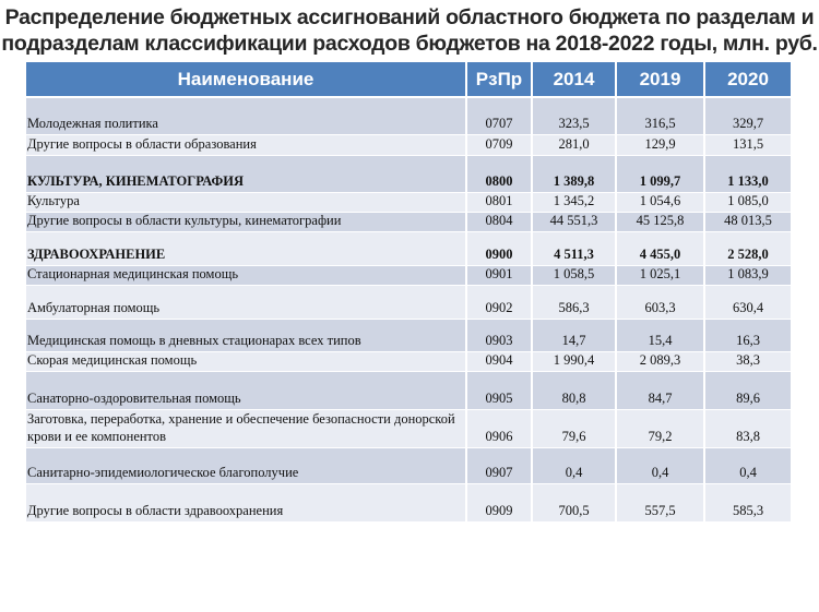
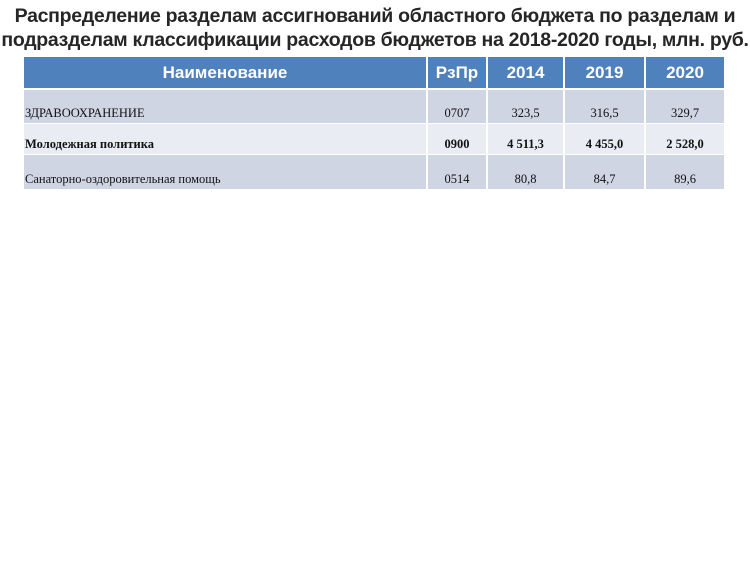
- Распределение бюджетных ассигнований областного бюджета по разделам и
+ Распределение разделам ассигнований областного бюджета по разделам и
- подразделам классификации расходов бюджетов на 2018-2022 годы, млн. руб.
+ подразделам классификации расходов бюджетов на 2018-2020 годы, млн. руб.
  Наименование	РзПр	2014	2019	2020
- Молодежная политика	0707	323,5	316,5	329,7
+ ЗДРАВООХРАНЕНИЕ	0707	323,5	316,5	329,7
- Другие вопросы в области образования	0709	281,0	129,9	131,5
- КУЛЬТУРА, КИНЕМАТОГРАФИЯ	0800	1 389,8	1 099,7	1 133,0
- Культура	0801	1 345,2	1 054,6	1 085,0
- Другие вопросы в области культуры, кинематографии	0804	44 551,3	45 125,8	48 013,5
- ЗДРАВООХРАНЕНИЕ	0900	4 511,3	4 455,0	2 528,0
+ Молодежная политика	0900	4 511,3	4 455,0	2 528,0
- Стационарная медицинская помощь	0901	1 058,5	1 025,1	1 083,9
- Амбулаторная помощь	0902	586,3	603,3	630,4
- Медицинская помощь в дневных стационарах всех типов	0903	14,7	15,4	16,3
- Скорая медицинская помощь	0904	1 990,4	2 089,3	38,3
- Санаторно-оздоровительная помощь	0905	80,8	84,7	89,6
+ Санаторно-оздоровительная помощь	0514	80,8	84,7	89,6
- Заготовка, переработка, хранение и обеспечение безопасности донорской крови и ее компонентов	0906	79,6	79,2	83,8
- Санитарно-эпидемиологическое благополучие	0907	0,4	0,4	0,4
- Другие вопросы в области здравоохранения	0909	700,5	557,5	585,3
